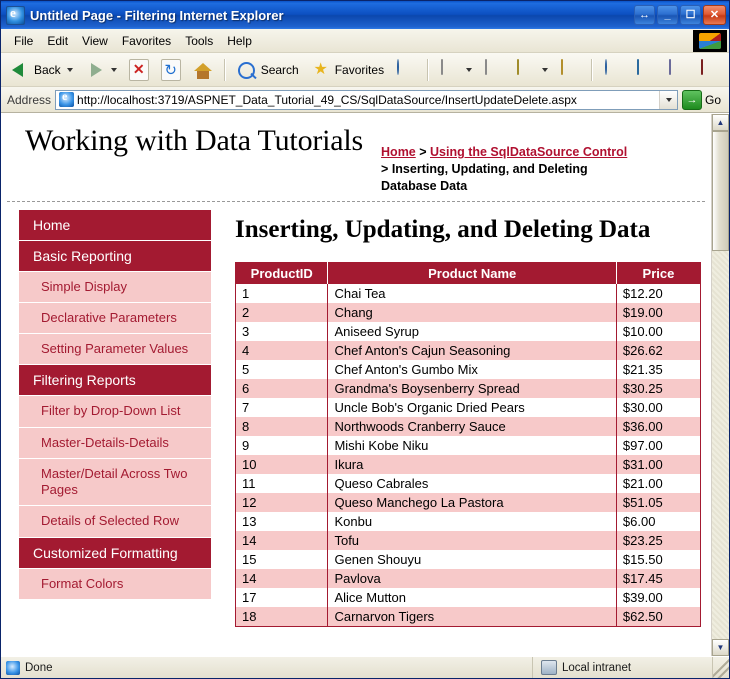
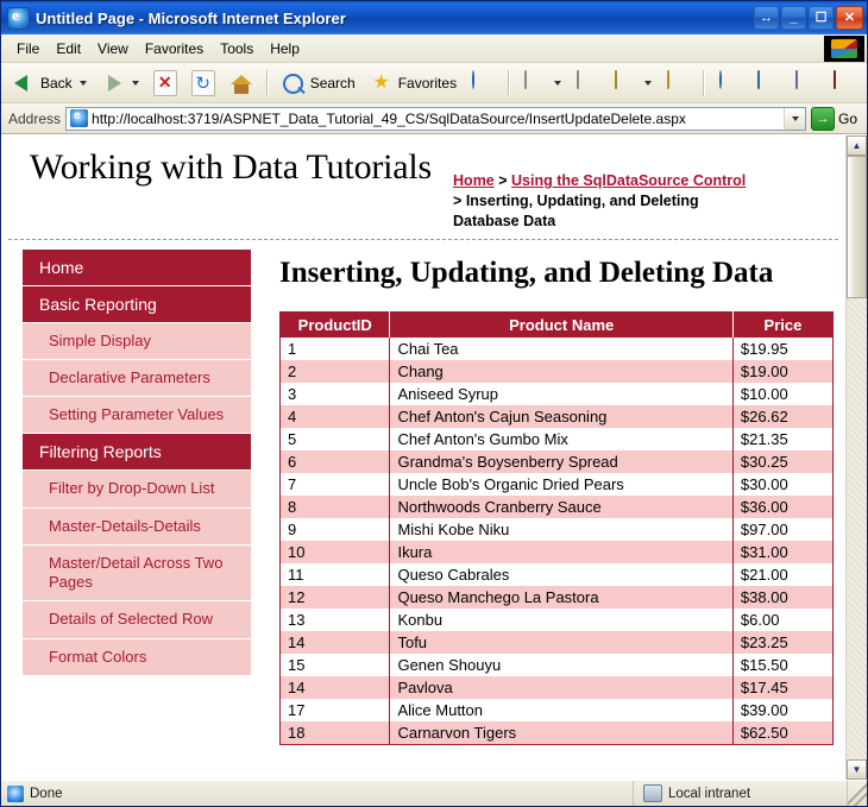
- Untitled Page - Filtering Internet Explorer
+ Untitled Page - Microsoft Internet Explorer
  ↔
  _
  ☐
  ✕
  File
  Edit
  View
  Favorites
  Tools
  Help
  Back
  ✕
  ↻
  Search
  ★
  Favorites
  Address
  http://localhost:3719/ASPNET_Data_Tutorial_49_CS/SqlDataSource/InsertUpdateDelete.aspx
  →
  Go
  Working with Data Tutorials
  Home > Using the SqlDataSource Control > Inserting, Updating, and Deleting Database Data
  Home
  Basic Reporting
  Simple Display
  Declarative Parameters
  Setting Parameter Values
  Filtering Reports
  Filter by Drop-Down List
  Master-Details-Details
  Master/Detail Across Two Pages
  Details of Selected Row
- Customized Formatting
  Format Colors
  Inserting, Updating, and Deleting Data
  ProductID	Product Name	Price
- 1	Chai Tea	$12.20
+ 1	Chai Tea	$19.95
  2	Chang	$19.00
  3	Aniseed Syrup	$10.00
  4	Chef Anton's Cajun Seasoning	$26.62
  5	Chef Anton's Gumbo Mix	$21.35
  6	Grandma's Boysenberry Spread	$30.25
  7	Uncle Bob's Organic Dried Pears	$30.00
  8	Northwoods Cranberry Sauce	$36.00
  9	Mishi Kobe Niku	$97.00
  10	Ikura	$31.00
  11	Queso Cabrales	$21.00
- 12	Queso Manchego La Pastora	$51.05
+ 12	Queso Manchego La Pastora	$38.00
  13	Konbu	$6.00
  14	Tofu	$23.25
  15	Genen Shouyu	$15.50
  14	Pavlova	$17.45
  17	Alice Mutton	$39.00
  18	Carnarvon Tigers	$62.50
  ▲
  ▼
  Done
  Local intranet
